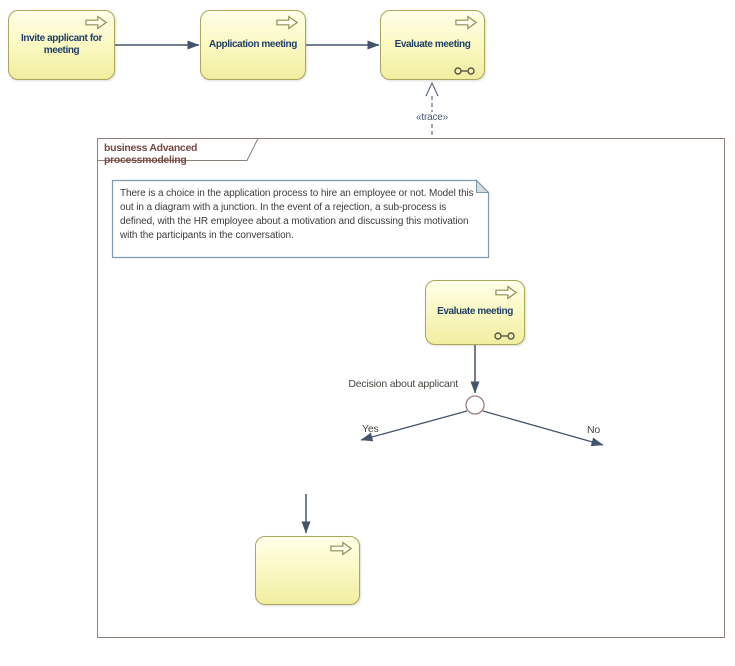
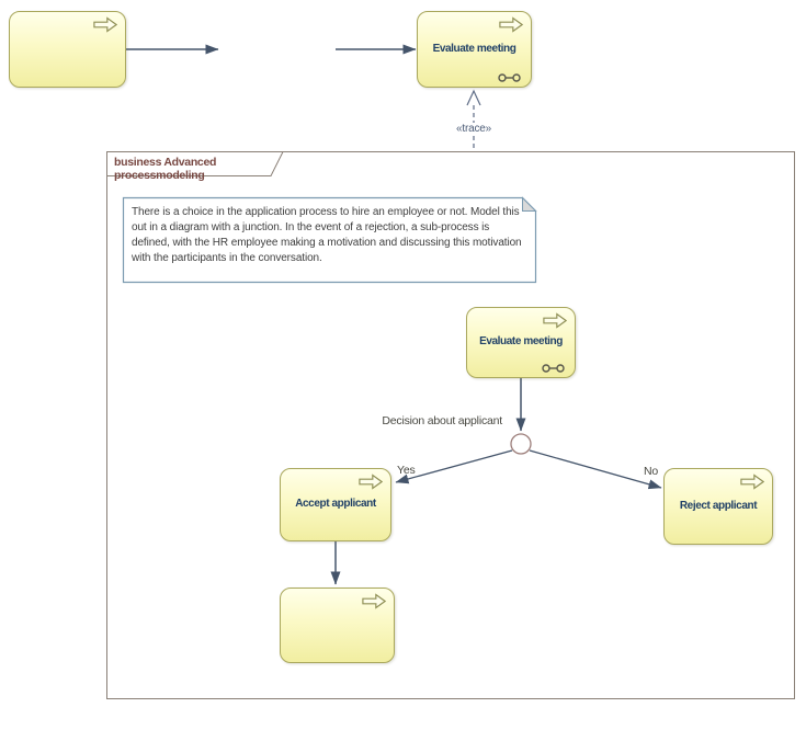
- Invite applicant for meeting
- Application meeting
  Evaluate meeting
  Evaluate meeting
+ Accept applicant
+ Reject applicant
  business Advanced processmodeling
- There is a choice in the application process to hire an employee or not. Model this out in a diagram with a junction. In the event of a rejection, a sub-process is defined, with the HR employee about a motivation and discussing this motivation with the participants in the conversation.
+ There is a choice in the application process to hire an employee or not. Model this out in a diagram with a junction. In the event of a rejection, a sub-process is defined, with the HR employee making a motivation and discussing this motivation with the participants in the conversation.
  «trace»
  Decision about applicant
  Yes
  No
